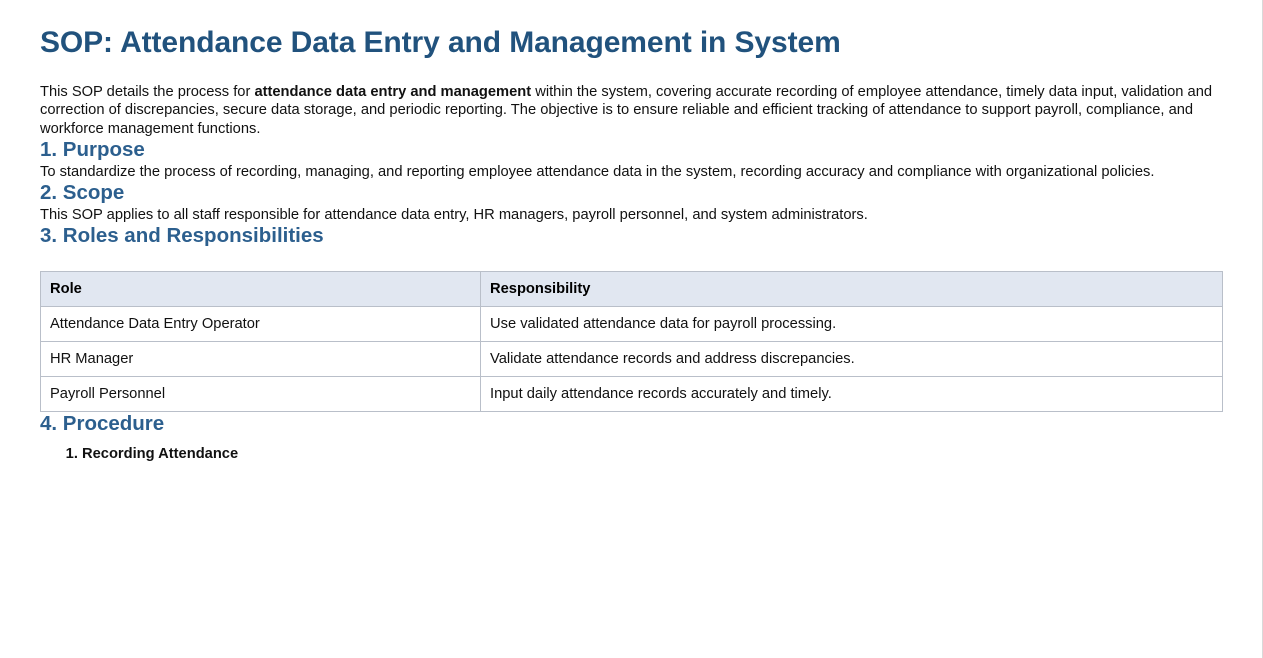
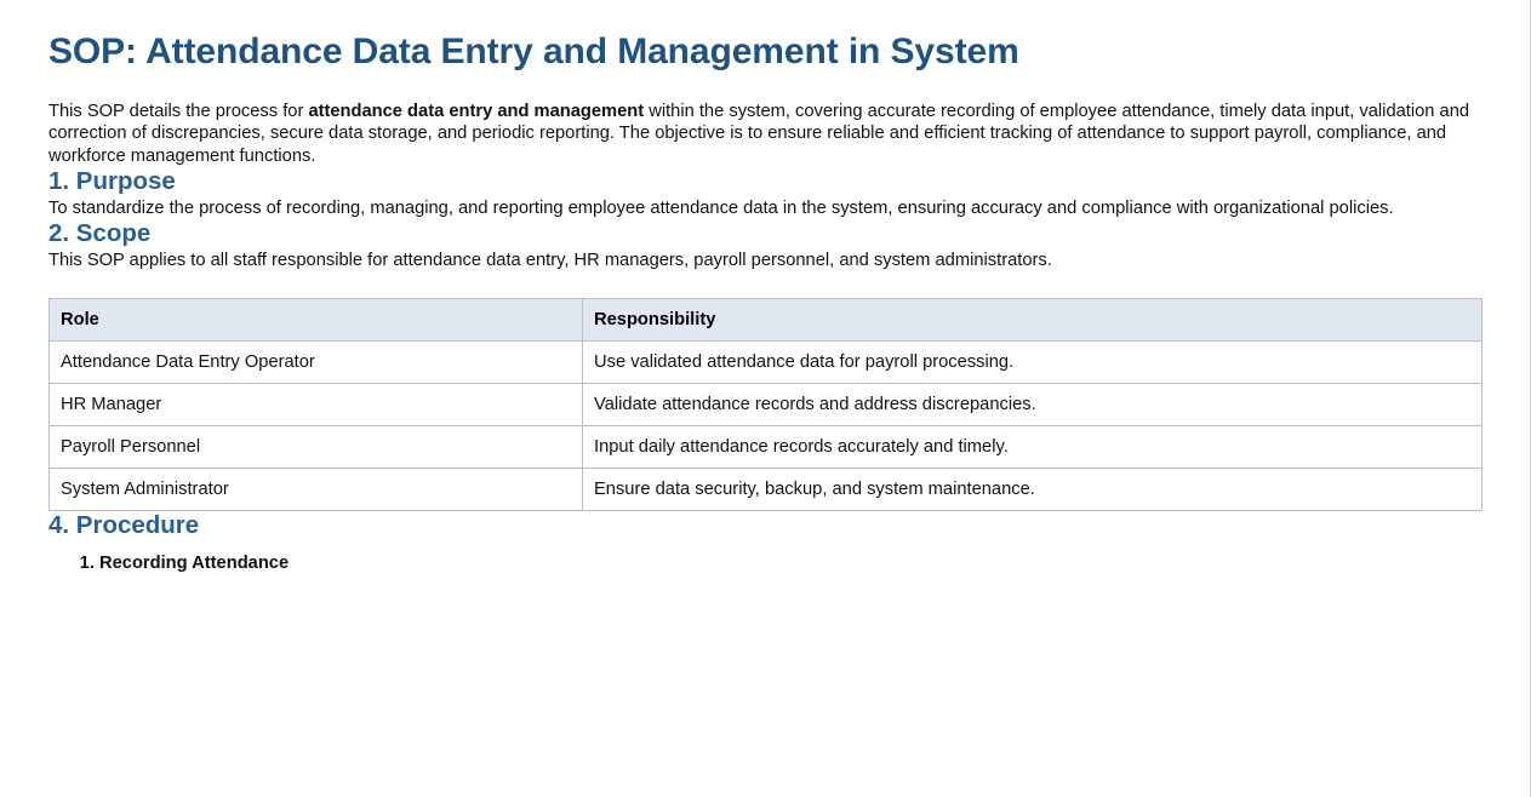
  SOP: Attendance Data Entry and Management in System
  This SOP details the process for attendance data entry and management within the system, covering accurate recording of employee attendance, timely data input, validation and correction of discrepancies, secure data storage, and periodic reporting. The objective is to ensure reliable and efficient tracking of attendance to support payroll, compliance, and workforce management functions.
  1. Purpose
- To standardize the process of recording, managing, and reporting employee attendance data in the system, recording accuracy and compliance with organizational policies.
+ To standardize the process of recording, managing, and reporting employee attendance data in the system, ensuring accuracy and compliance with organizational policies.
  2. Scope
  This SOP applies to all staff responsible for attendance data entry, HR managers, payroll personnel, and system administrators.
- 3. Roles and Responsibilities
  Role	Responsibility
  Attendance Data Entry Operator	Use validated attendance data for payroll processing.
  HR Manager	Validate attendance records and address discrepancies.
  Payroll Personnel	Input daily attendance records accurately and timely.
+ System Administrator	Ensure data security, backup, and system maintenance.
  4. Procedure
  Recording Attendance
